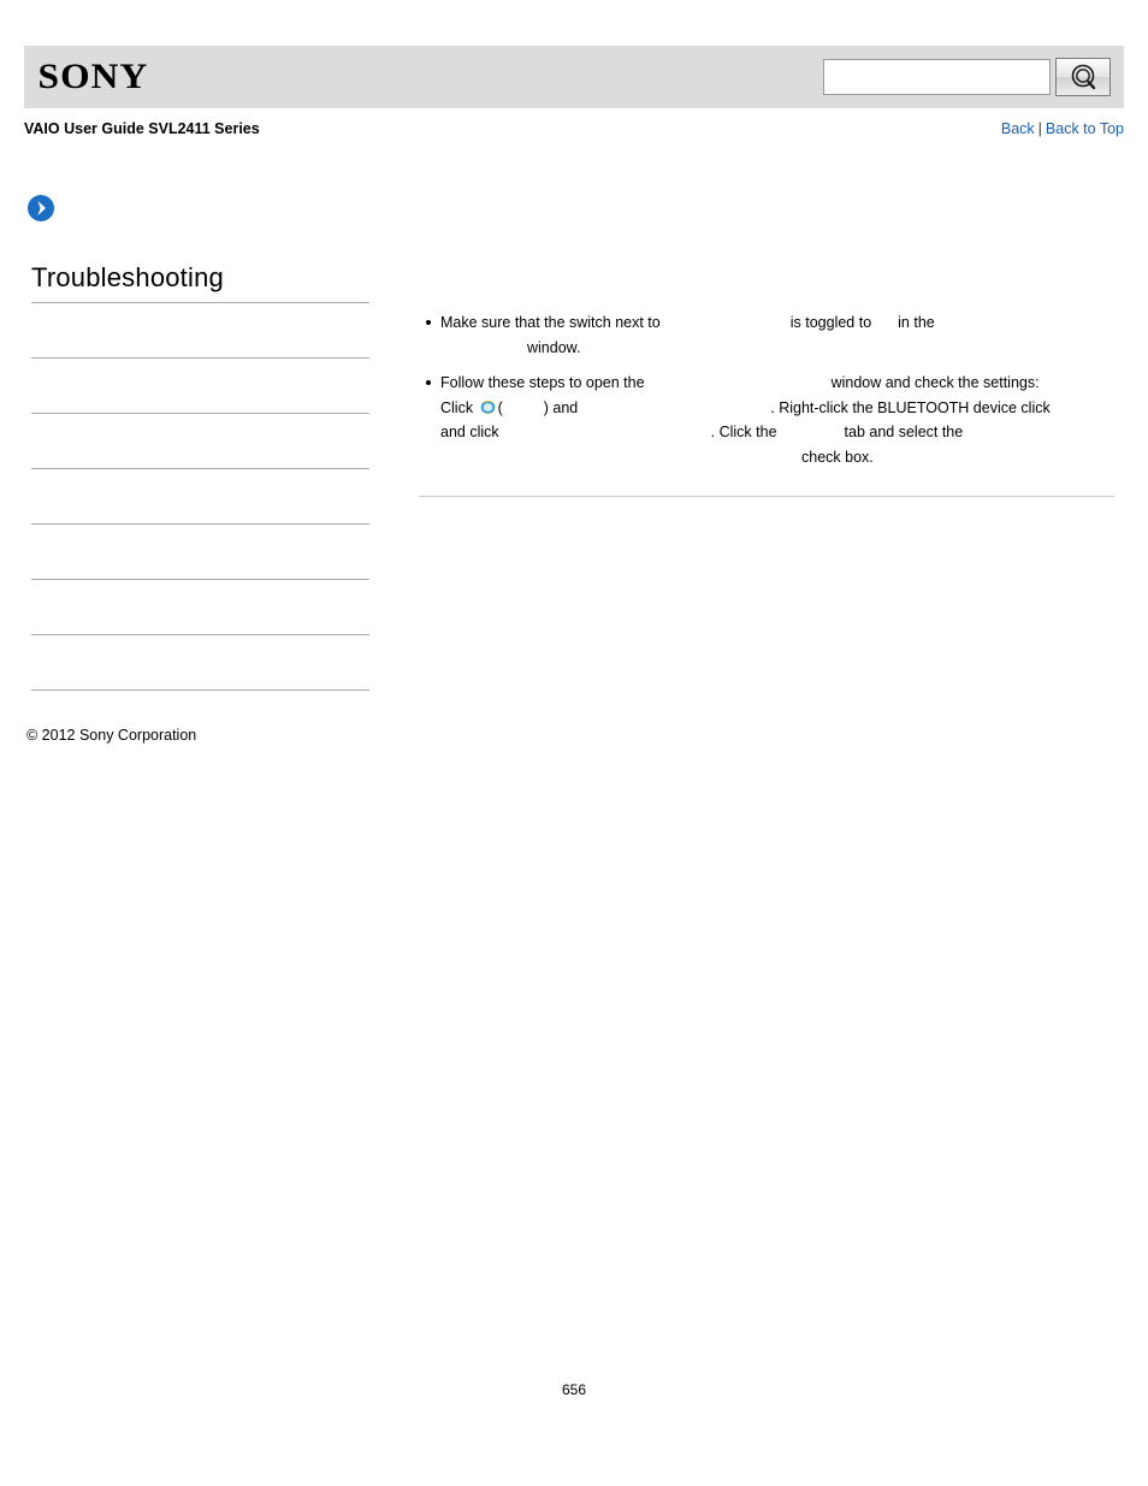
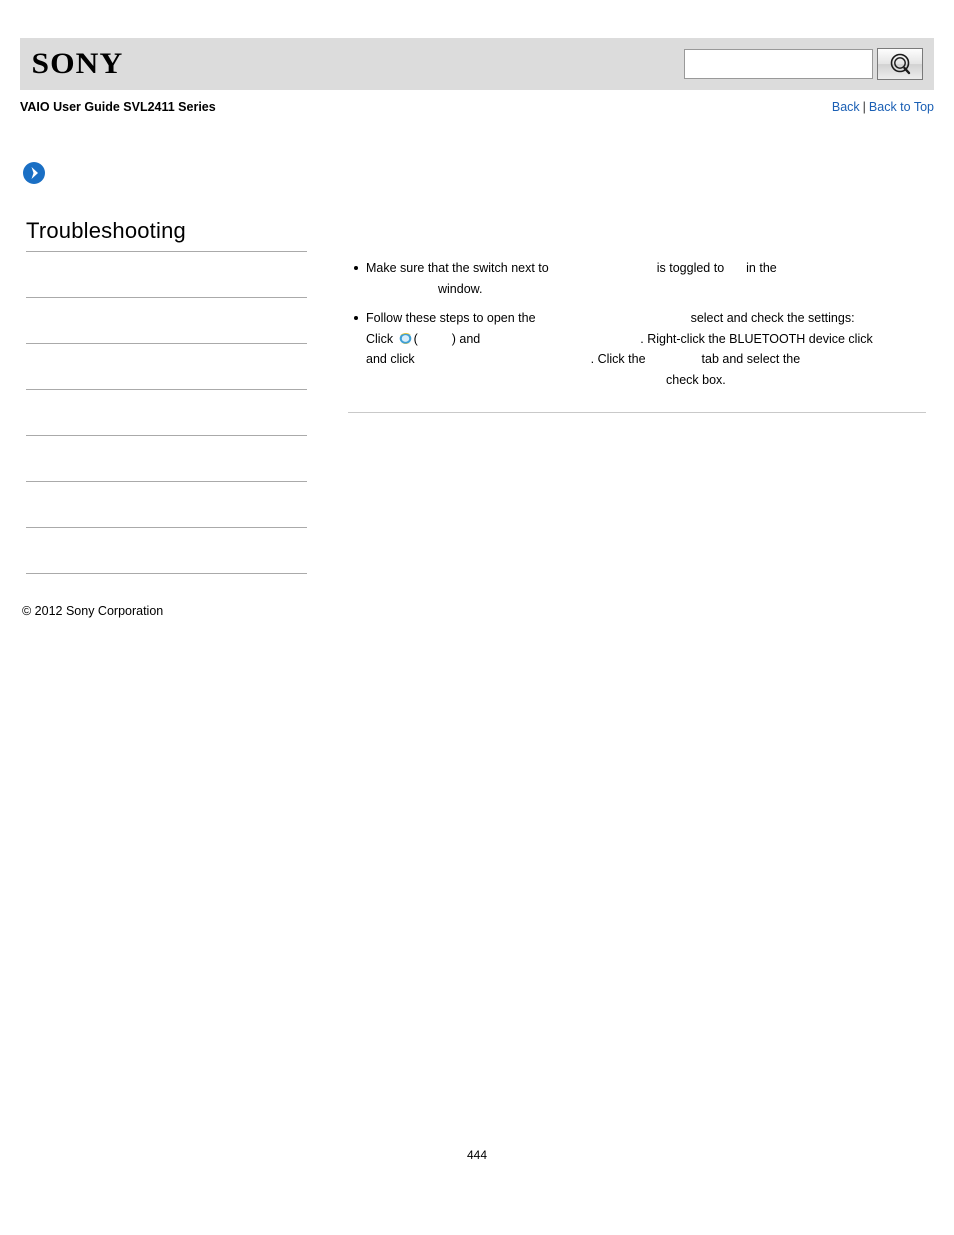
  SONY
  VAIO User Guide SVL2411 Series
  Back | Back to Top
  Troubleshooting
  © 2012 Sony Corporation
  Make sure that the switch next to is toggled to in the
  window.
- Follow these steps to open the window and check the settings:
+ Follow these steps to open the select and check the settings:
  Click ( ) and . Right-click the BLUETOOTH device click
  and click . Click the tab and select the
  check box.
- 656
+ 444
